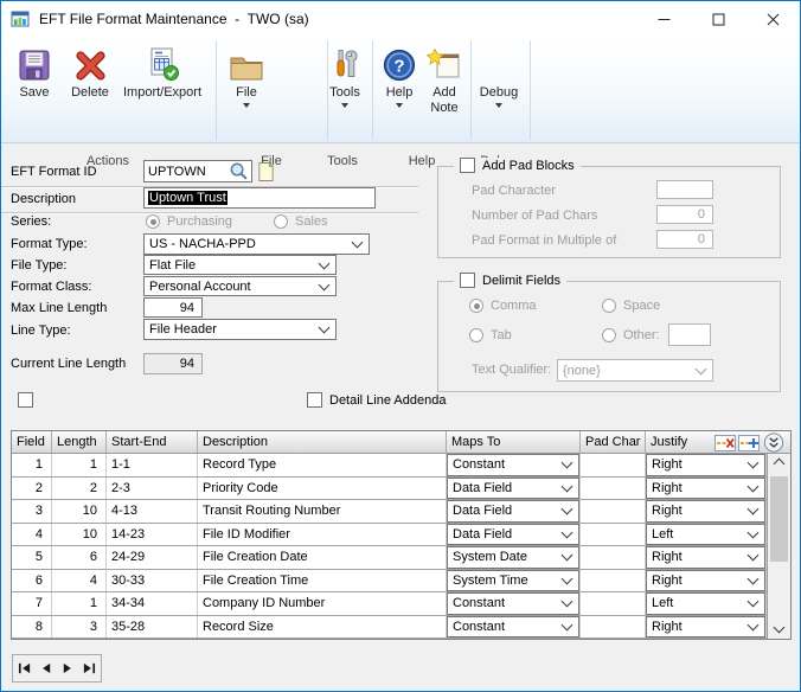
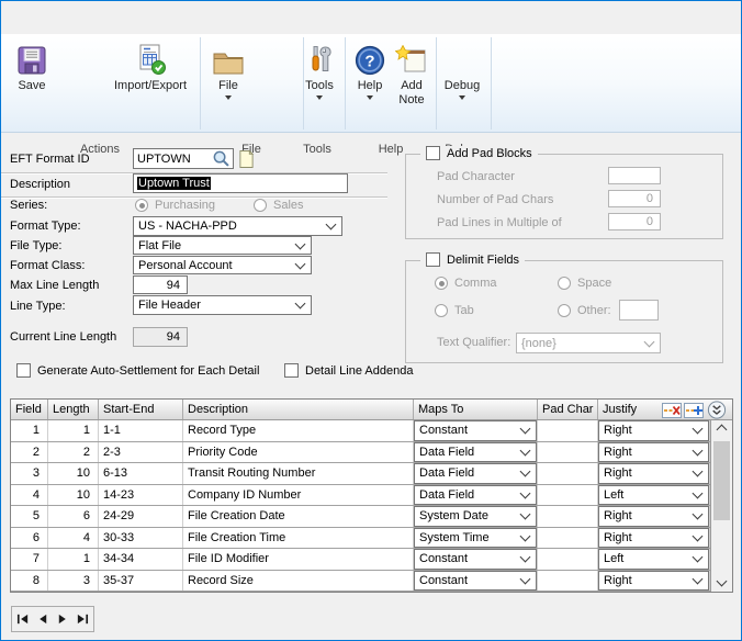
- EFT File Format Maintenance - TWO (sa)
  Save
- Delete
  Import/Export
  File
  Tools
  ?
  Help
  Add Note
  Debug
  Actions
  File
  Tools
  Help
  EFT Format ID
  UPTOWN
  Description
  Uptown Trust
  Series:
  Purchasing
  Sales
  Format Type:
  US - NACHA-PPD
  File Type:
  Flat File
  Format Class:
  Personal Account
  Max Line Length
  94
  Line Type:
  File Header
  Current Line Length
  94
+ Generate Auto-Settlement for Each Detail
  Detail Line Addenda
  Add Pad Blocks
  Pad Character
  Number of Pad Chars
  0
- Pad Format in Multiple of
+ Pad Lines in Multiple of
  0
  Delimit Fields
  Comma
  Space
  Tab
  Other:
  Text Qualifier:
  {none}
  Field
  Length
  Start-End
  Description
  Maps To
  Pad Char
  Justify
  1
  1
  1-1
  Record Type
  Constant
  Right
  2
  2
  2-3
  Priority Code
  Data Field
  Right
  3
  10
- 4-13
+ 6-13
  Transit Routing Number
  Data Field
  Right
  4
  10
  14-23
- File ID Modifier
+ Company ID Number
  Data Field
  Left
  5
  6
  24-29
  File Creation Date
  System Date
  Right
  6
  4
  30-33
  File Creation Time
  System Time
  Right
  7
  1
  34-34
- Company ID Number
+ File ID Modifier
  Constant
  Left
  8
  3
- 35-28
+ 35-37
  Record Size
  Constant
  Right
